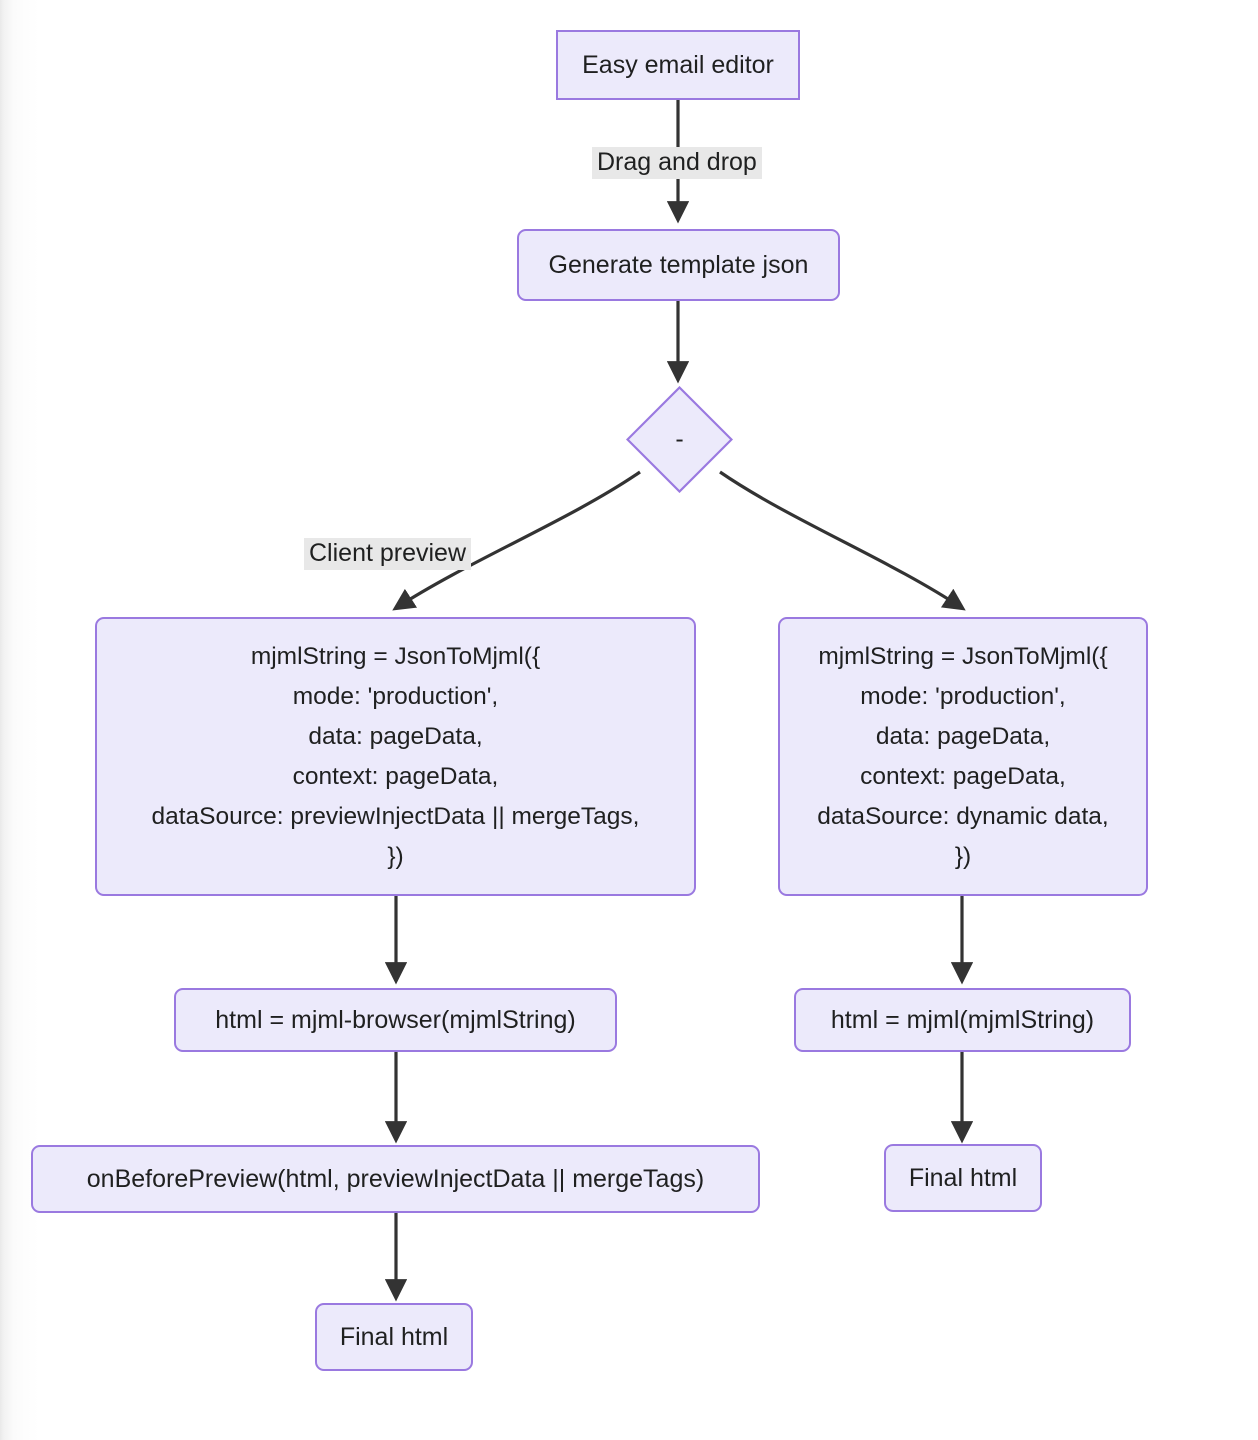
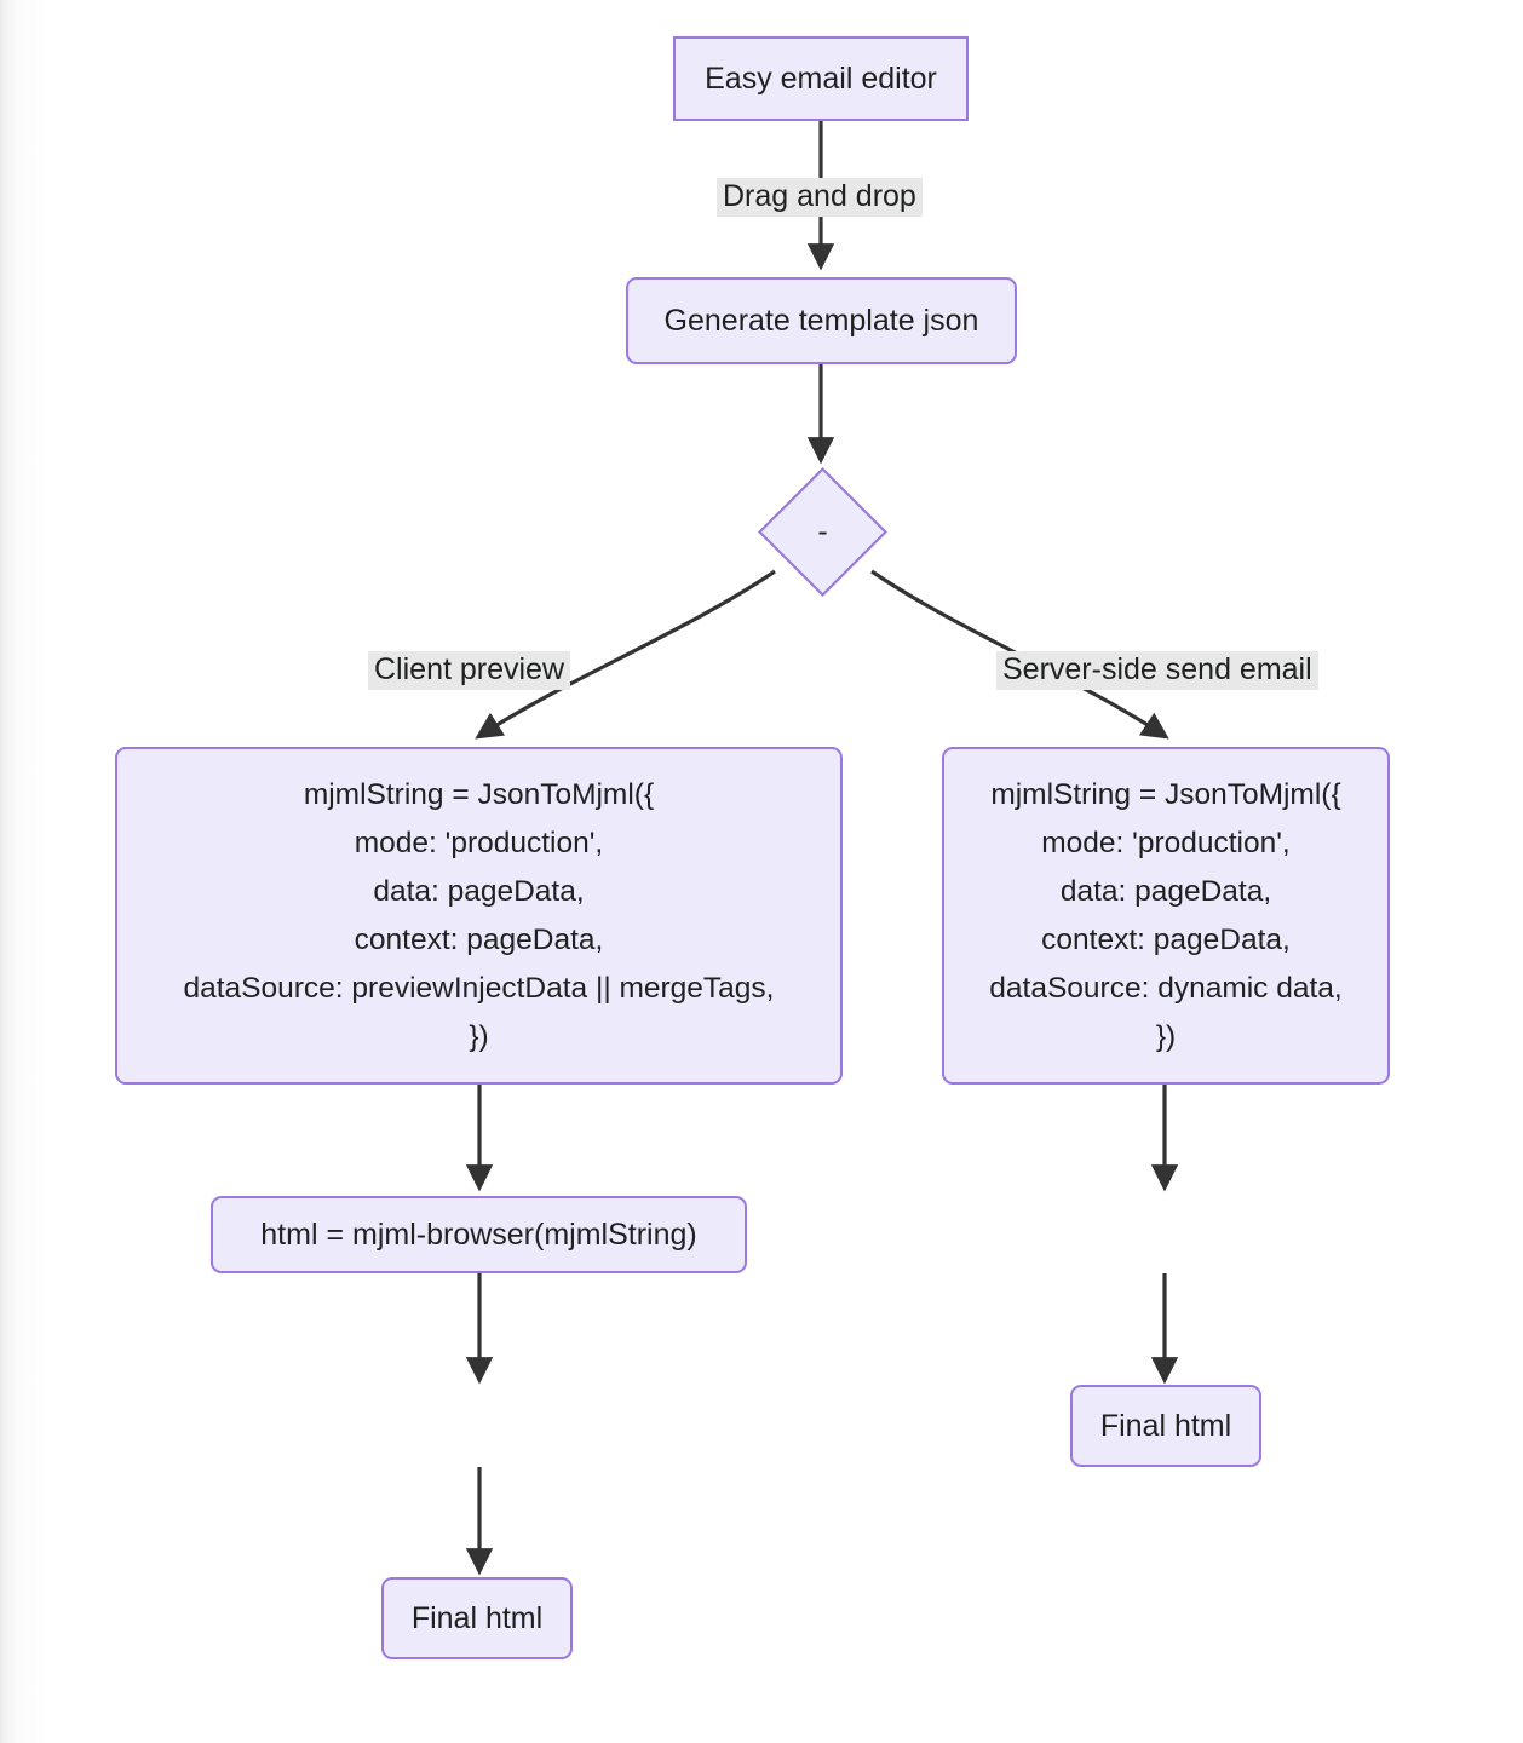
  Easy email editor
  Generate template json
  -
  mjmlString = JsonToMjml({
  mode: 'production',
  data: pageData,
  context: pageData,
  dataSource: previewInjectData || mergeTags,
  })
  mjmlString = JsonToMjml({
  mode: 'production',
  data: pageData,
  context: pageData,
  dataSource: dynamic data,
  })
  html = mjml-browser(mjmlString)
- html = mjml(mjmlString)
- onBeforePreview(html, previewInjectData || mergeTags)
  Final html
  Final html
  Drag and drop
  Client preview
+ Server-side send email
